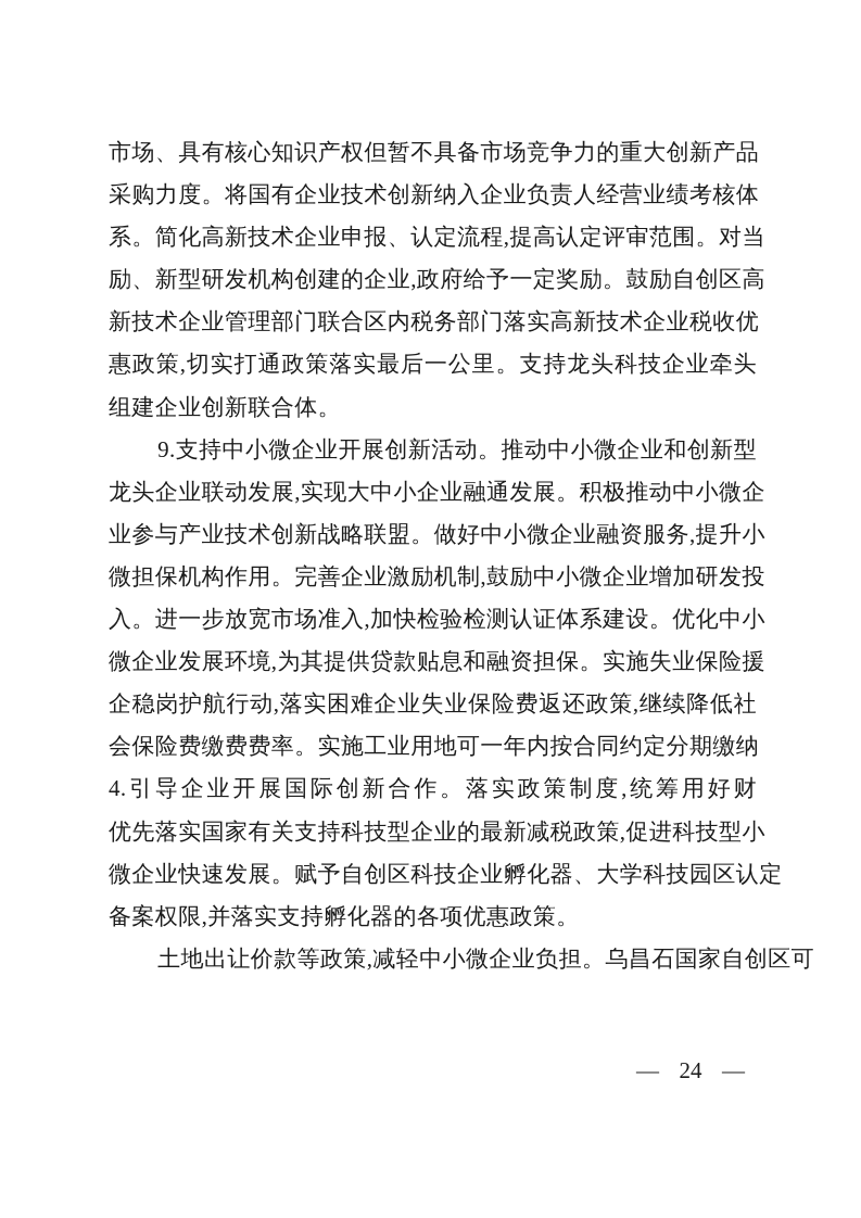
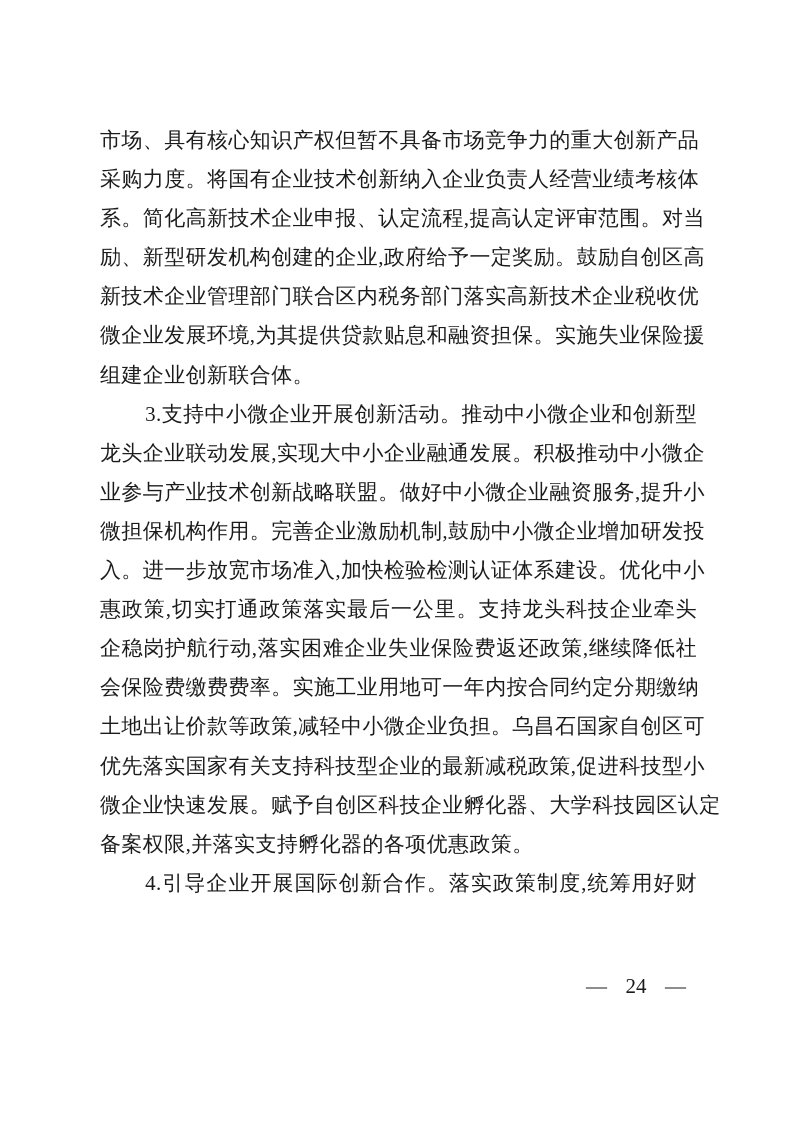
  市场、具有核心知识产权但暂不具备市场竞争力的重大创新产品
  采购力度。将国有企业技术创新纳入企业负责人经营业绩考核体
  系。简化高新技术企业申报、认定流程,提高认定评审范围。对当
  励、新型研发机构创建的企业,政府给予一定奖励。鼓励自创区高
  新技术企业管理部门联合区内税务部门落实高新技术企业税收优
- 惠政策,切实打通政策落实最后一公里。支持龙头科技企业牵头
+ 微企业发展环境,为其提供贷款贴息和融资担保。实施失业保险援
  组建企业创新联合体。
- 9.支持中小微企业开展创新活动。推动中小微企业和创新型
+ 3.支持中小微企业开展创新活动。推动中小微企业和创新型
  龙头企业联动发展,实现大中小企业融通发展。积极推动中小微企
  业参与产业技术创新战略联盟。做好中小微企业融资服务,提升小
  微担保机构作用。完善企业激励机制,鼓励中小微企业增加研发投
  入。进一步放宽市场准入,加快检验检测认证体系建设。优化中小
- 微企业发展环境,为其提供贷款贴息和融资担保。实施失业保险援
+ 惠政策,切实打通政策落实最后一公里。支持龙头科技企业牵头
  企稳岗护航行动,落实困难企业失业保险费返还政策,继续降低社
  会保险费缴费费率。实施工业用地可一年内按合同约定分期缴纳
- 4.引导企业开展国际创新合作。落实政策制度,统筹用好财
+ 土地出让价款等政策,减轻中小微企业负担。乌昌石国家自创区可
  优先落实国家有关支持科技型企业的最新减税政策,促进科技型小
  微企业快速发展。赋予自创区科技企业孵化器、大学科技园区认定
  备案权限,并落实支持孵化器的各项优惠政策。
- 土地出让价款等政策,减轻中小微企业负担。乌昌石国家自创区可
+ 4.引导企业开展国际创新合作。落实政策制度,统筹用好财
  —
  24
  —
